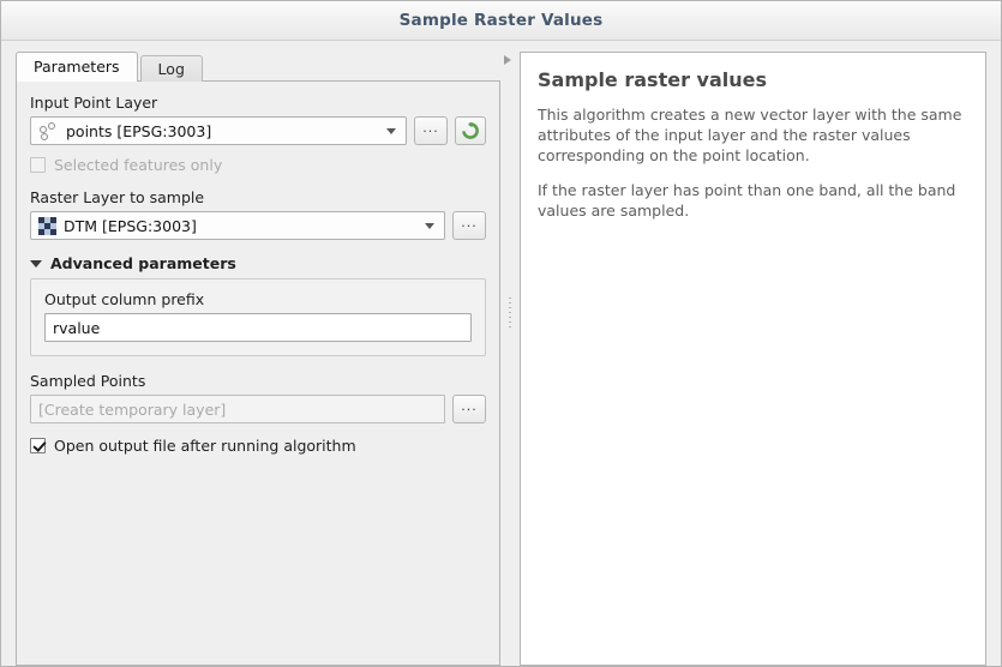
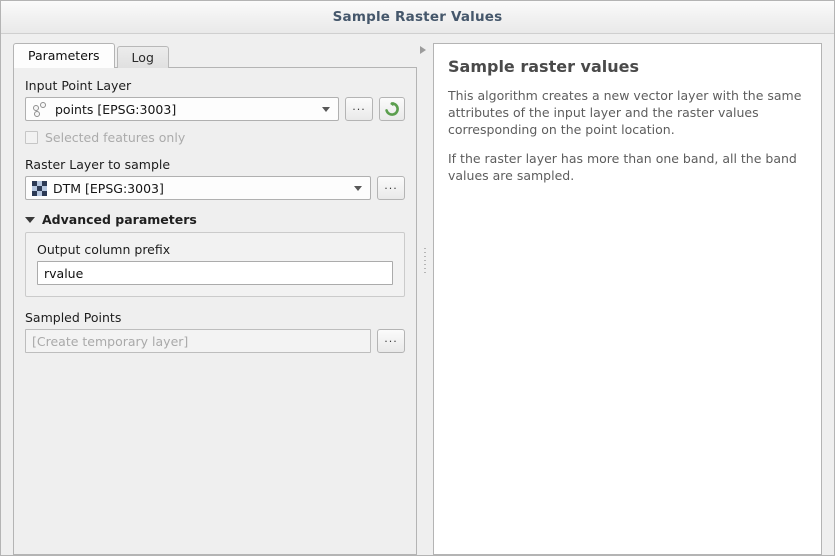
  Sample Raster Values
  Parameters
  Log
  Input Point Layer
  points [EPSG:3003]
  ...
  Selected features only
  Raster Layer to sample
  DTM [EPSG:3003]
  ...
  Advanced parameters
  Output column prefix
  rvalue
  Sampled Points
  [Create temporary layer]
  ...
- Open output file after running algorithm
  Sample raster values
  This algorithm creates a new vector layer with the same attributes of the input layer and the raster values corresponding on the point location.
- If the raster layer has point than one band, all the band values are sampled.
+ If the raster layer has more than one band, all the band values are sampled.
